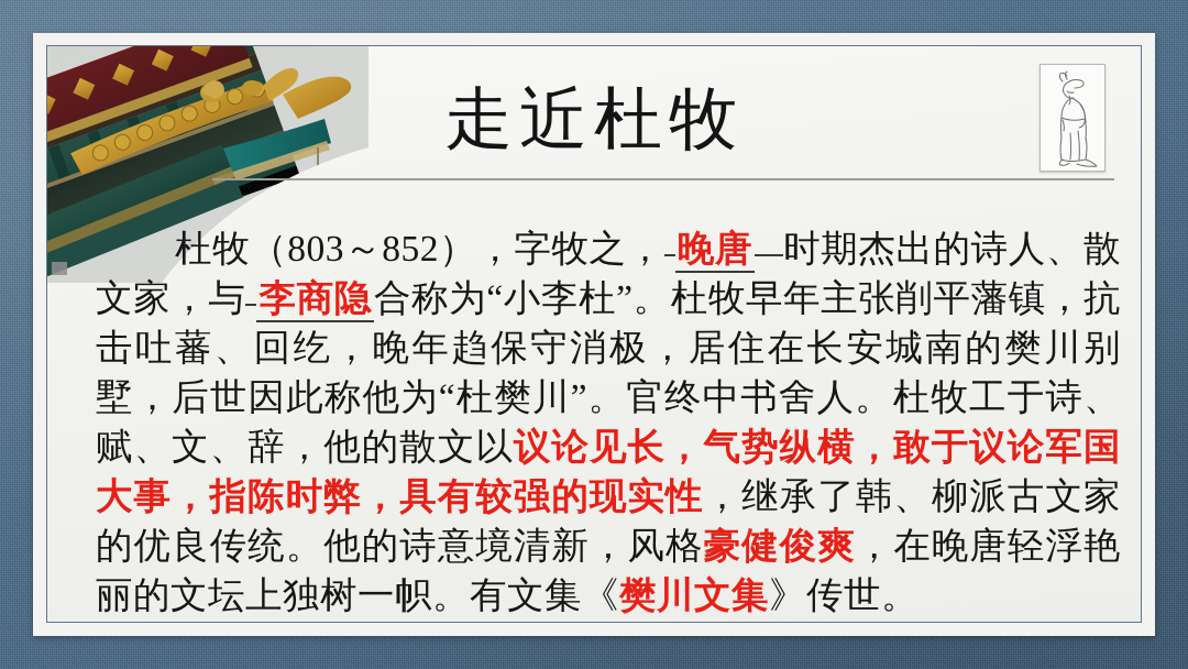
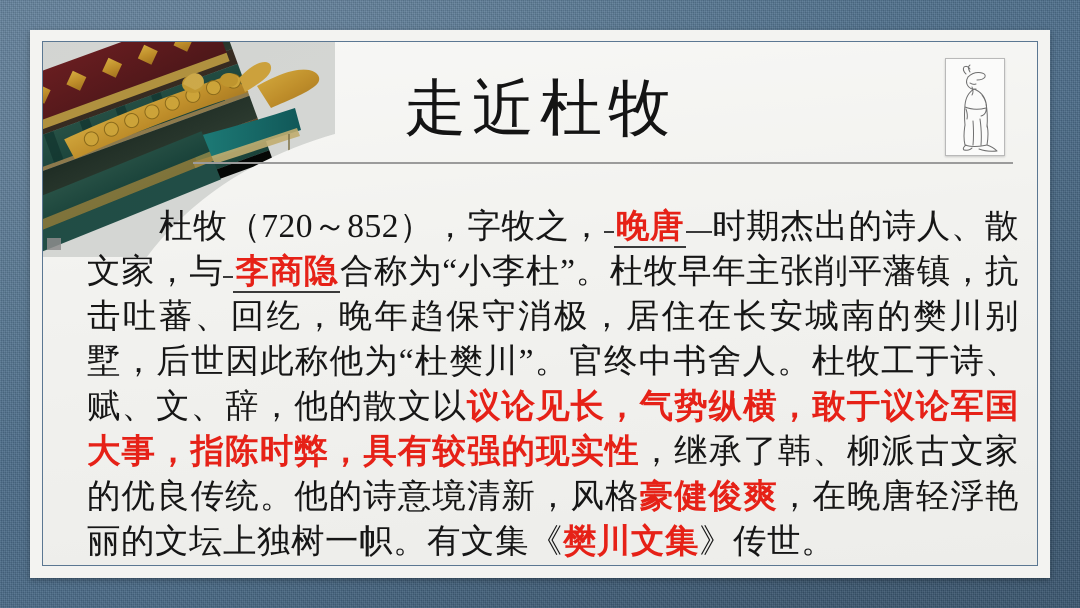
  走近杜牧
- 杜牧（803～852），字牧之， 晚唐 时期杰出的诗人、散文家，与 李商隐合称为“小李杜”。杜牧早年主张削平藩镇，抗击吐蕃、回纥，晚年趋保守消极，居住在长安城南的樊川别墅，后世因此称他为“杜樊川”。官终中书舍人。杜牧工于诗、赋、文、辞，他的散文以议论见长，气势纵横，敢于议论军国大事，指陈时弊，具有较强的现实性，继承了韩、柳派古文家的优良传统。他的诗意境清新，风格豪健俊爽，在晚唐轻浮艳丽的文坛上独树一帜。有文集《樊川文集》传世。
+ 杜牧（720～852），字牧之， 晚唐 时期杰出的诗人、散文家，与 李商隐合称为“小李杜”。杜牧早年主张削平藩镇，抗击吐蕃、回纥，晚年趋保守消极，居住在长安城南的樊川别墅，后世因此称他为“杜樊川”。官终中书舍人。杜牧工于诗、赋、文、辞，他的散文以议论见长，气势纵横，敢于议论军国大事，指陈时弊，具有较强的现实性，继承了韩、柳派古文家的优良传统。他的诗意境清新，风格豪健俊爽，在晚唐轻浮艳丽的文坛上独树一帜。有文集《樊川文集》传世。
